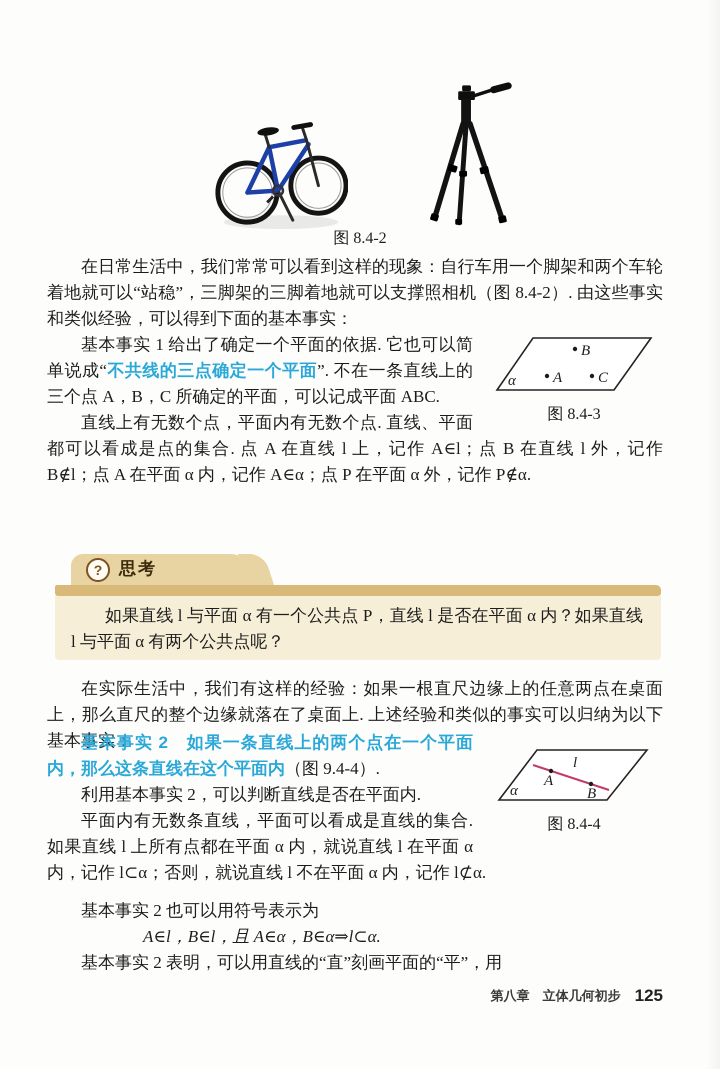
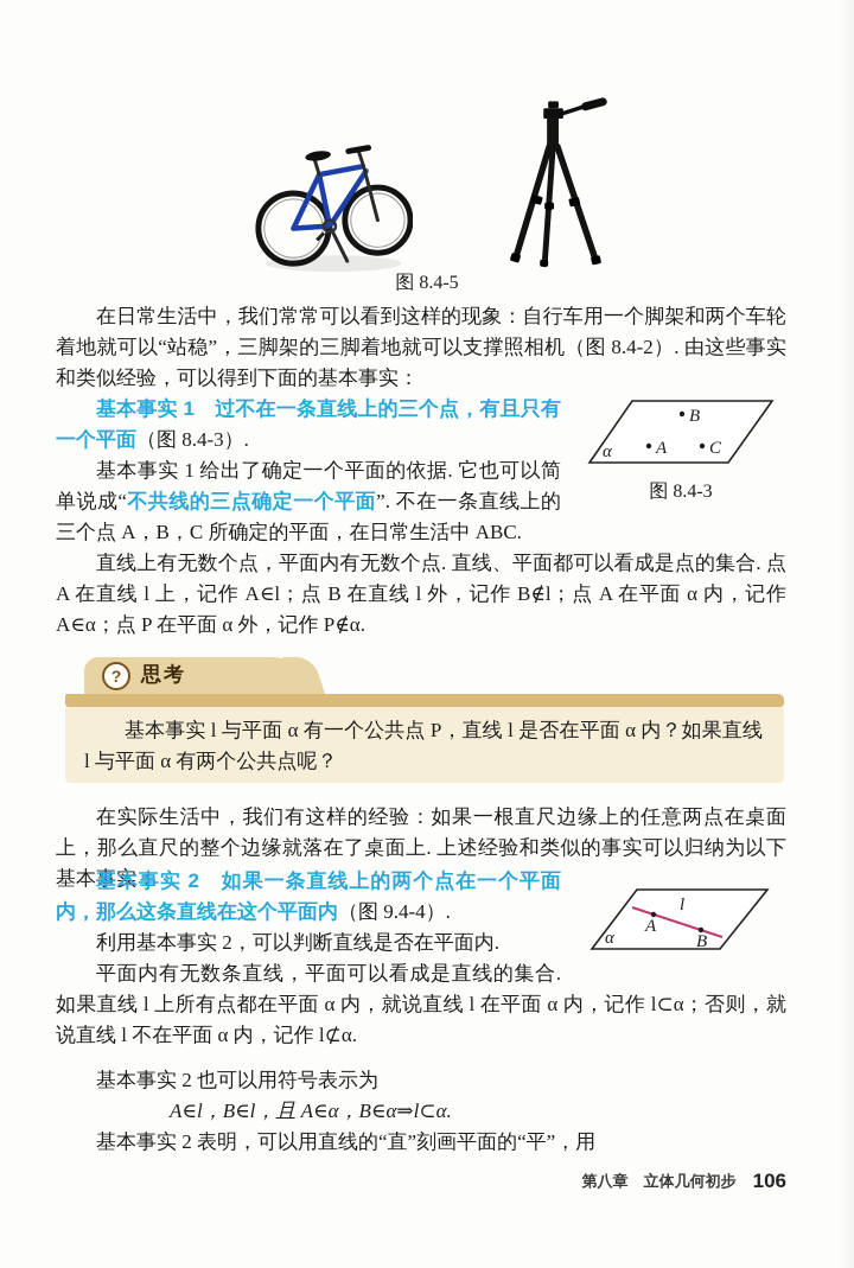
- 图 8.4-2
+ 图 8.4-5
  在日常生活中，我们常常可以看到这样的现象：自行车用一个脚架和两个车轮着地就可以“站稳”，三脚架的三脚着地就可以支撑照相机（图 8.4-2）. 由这些事实和类似经验，可以得到下面的基本事实：
  B
  A
  C
  α
  图 8.4-3
+ 基本事实 1 过不在一条直线上的三个点，有且只有一个平面（图 8.4-3）.
- 基本事实 1 给出了确定一个平面的依据. 它也可以简单说成“不共线的三点确定一个平面”. 不在一条直线上的三个点 A，B，C 所确定的平面，可以记成平面 ABC.
+ 基本事实 1 给出了确定一个平面的依据. 它也可以简单说成“不共线的三点确定一个平面”. 不在一条直线上的三个点 A，B，C 所确定的平面，在日常生活中 ABC.
  直线上有无数个点，平面内有无数个点. 直线、平面都可以看成是点的集合. 点 A 在直线 l 上，记作 A∈l；点 B 在直线 l 外，记作 B∉l；点 A 在平面 α 内，记作 A∈α；点 P 在平面 α 外，记作 P∉α.
  ?
  思考
- 如果直线 l 与平面 α 有一个公共点 P，直线 l 是否在平面 α 内？如果直线 l 与平面 α 有两个公共点呢？
+ 基本事实 l 与平面 α 有一个公共点 P，直线 l 是否在平面 α 内？如果直线 l 与平面 α 有两个公共点呢？
  在实际生活中，我们有这样的经验：如果一根直尺边缘上的任意两点在桌面上，那么直尺的整个边缘就落在了桌面上. 上述经验和类似的事实可以归纳为以下基本事实：
  l
  A
  B
  α
- 图 8.4-4
  基本事实 2 如果一条直线上的两个点在一个平面内，那么这条直线在这个平面内（图 9.4-4）.
  利用基本事实 2，可以判断直线是否在平面内.
  平面内有无数条直线，平面可以看成是直线的集合. 如果直线 l 上所有点都在平面 α 内，就说直线 l 在平面 α 内，记作 l⊂α；否则，就说直线 l 不在平面 α 内，记作 l⊄α.
  基本事实 2 也可以用符号表示为
  A∈l，B∈l，且 A∈α，B∈α⇒l⊂α.
  基本事实 2 表明，可以用直线的“直”刻画平面的“平”，用
- 第八章 立体几何初步 125
+ 第八章 立体几何初步 106
